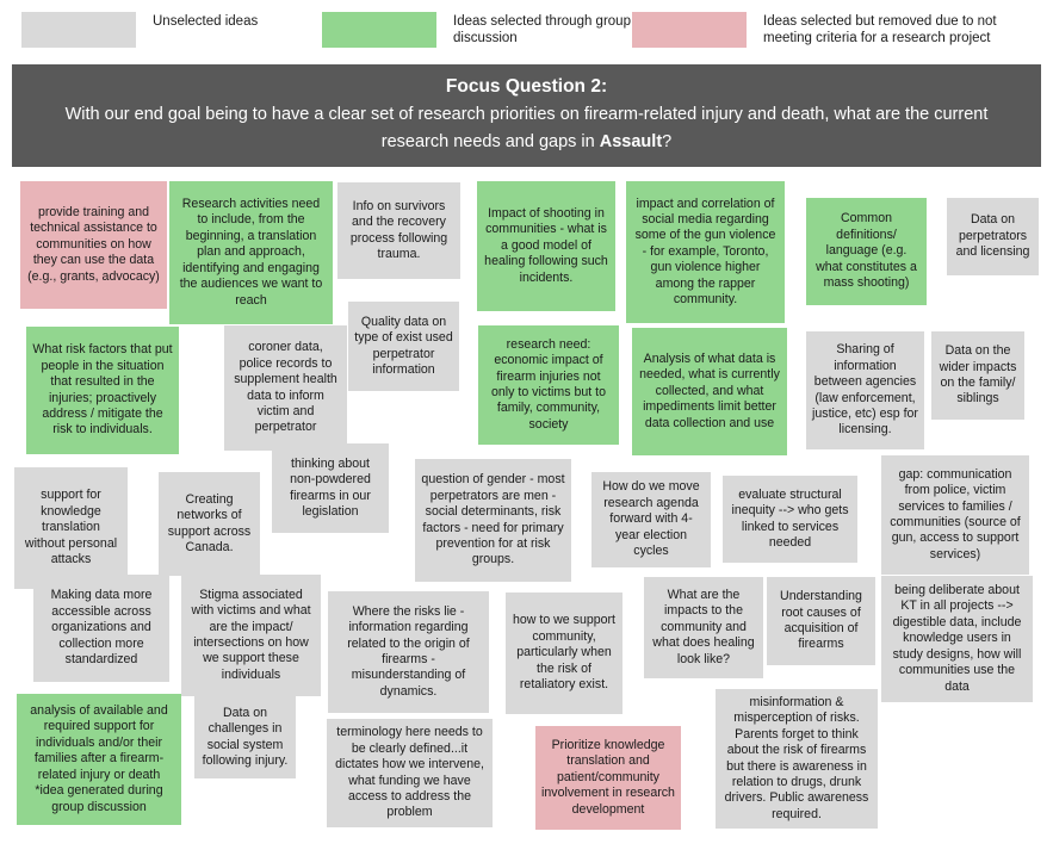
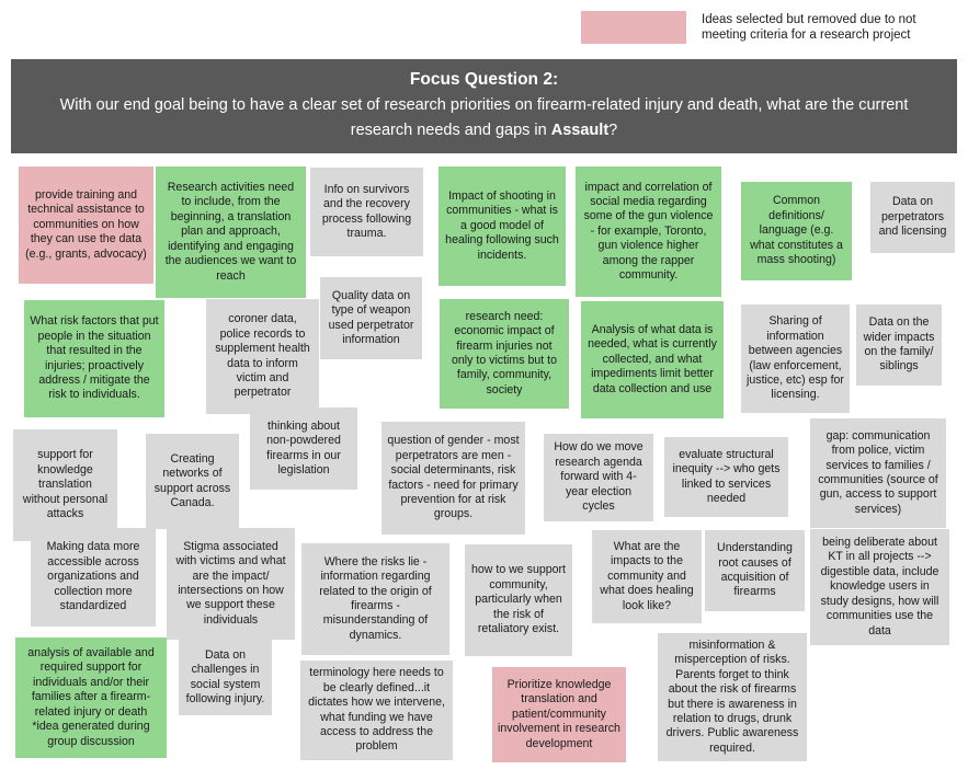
- Unselected ideas
- Ideas selected through group discussion
  Ideas selected but removed due to not meeting criteria for a research project
  Focus Question 2:
  With our end goal being to have a clear set of research priorities on firearm-related injury and death, what are the current research needs and gaps in Assault?
  provide training and technical assistance to communities on how they can use the data (e.g., grants, advocacy)
  Research activities need to include, from the beginning, a translation plan and approach, identifying and engaging the audiences we want to reach
  Info on survivors and the recovery process following trauma.
  Impact of shooting in communities - what is a good model of healing following such incidents.
  impact and correlation of social media regarding some of the gun violence - for example, Toronto, gun violence higher among the rapper community.
  Common definitions/ language (e.g. what constitutes a mass shooting)
  Data on perpetrators and licensing
  What risk factors that put people in the situation that resulted in the injuries; proactively address / mitigate the risk to individuals.
  coroner data, police records to supplement health data to inform victim and perpetrator
- Quality data on type of exist used perpetrator information
+ Quality data on type of weapon used perpetrator information
  research need: economic impact of firearm injuries not only to victims but to family, community, society
  Analysis of what data is needed, what is currently collected, and what impediments limit better data collection and use
  Sharing of information between agencies (law enforcement, justice, etc) esp for licensing.
  Data on the wider impacts on the family/ siblings
  support for knowledge translation without personal attacks
  Creating networks of support across Canada.
  thinking about non-powdered firearms in our legislation
  question of gender - most perpetrators are men - social determinants, risk factors - need for primary prevention for at risk groups.
  How do we move research agenda forward with 4-year election cycles
  evaluate structural inequity --> who gets linked to services needed
  gap: communication from police, victim services to families / communities (source of gun, access to support services)
  Making data more accessible across organizations and collection more standardized
  Stigma associated with victims and what are the impact/ intersections on how we support these individuals
  Where the risks lie - information regarding related to the origin of firearms - misunderstanding of dynamics.
  how to we support community, particularly when the risk of retaliatory exist.
  What are the impacts to the community and what does healing look like?
  Understanding root causes of acquisition of firearms
  being deliberate about KT in all projects --> digestible data, include knowledge users in study designs, how will communities use the data
  analysis of available and required support for individuals and/or their families after a firearm-related injury or death *idea generated during group discussion
  Data on challenges in social system following injury.
  terminology here needs to be clearly defined...it dictates how we intervene, what funding we have access to address the problem
  Prioritize knowledge translation and patient/community involvement in research development
  misinformation & misperception of risks. Parents forget to think about the risk of firearms but there is awareness in relation to drugs, drunk drivers. Public awareness required.
